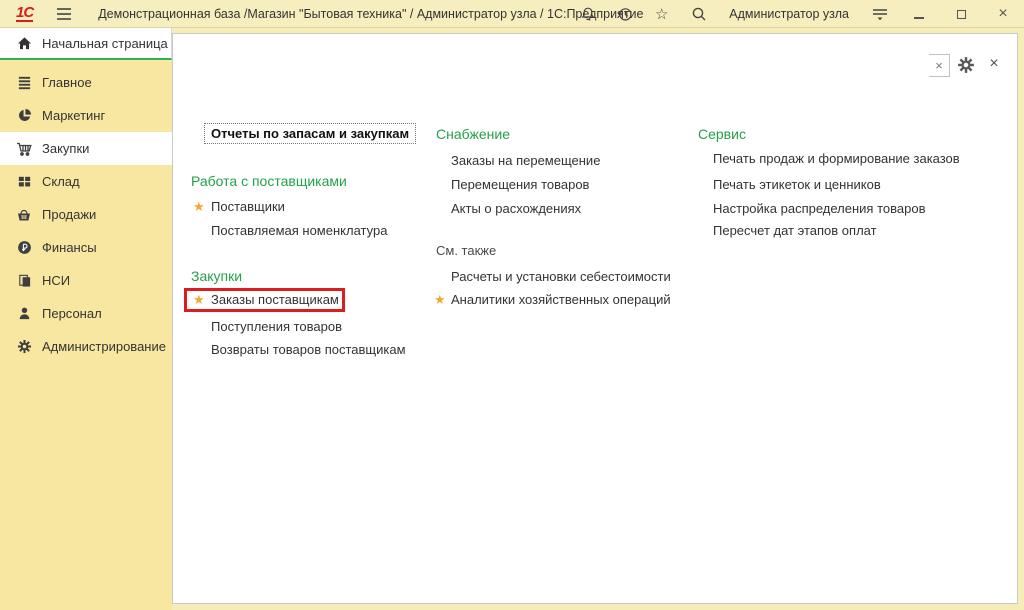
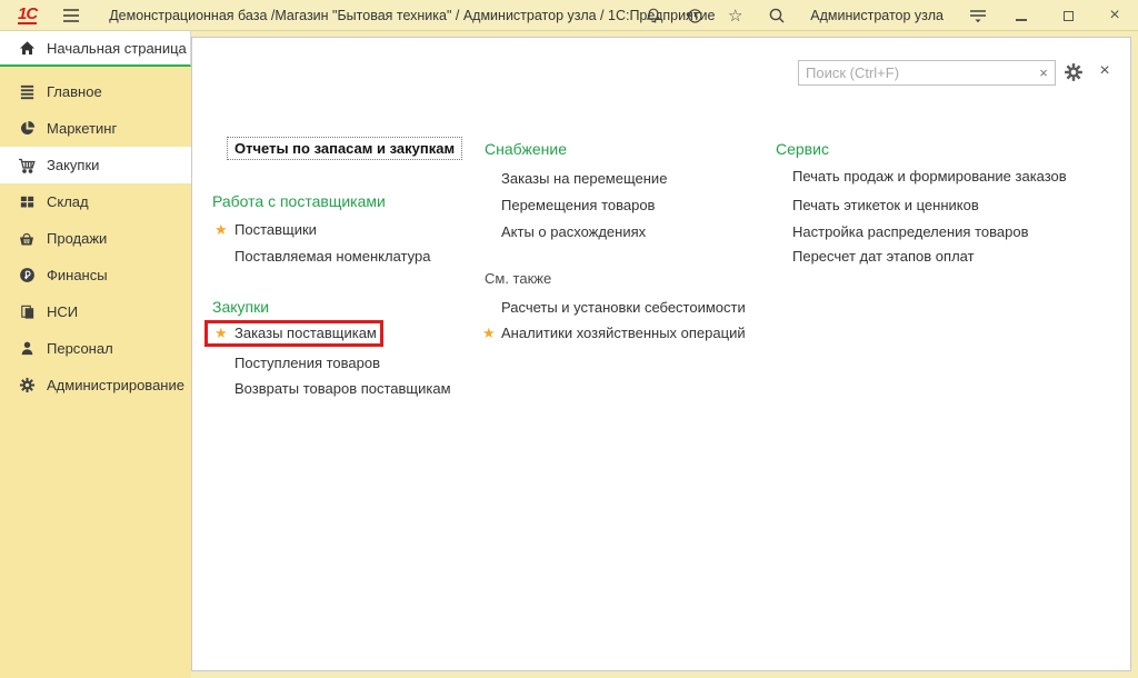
  1С
  Демонстрационная база /Магазин "Бытовая техника" / Администратор узла / 1С:Предпритие
  ☆
  Администратор узла
  ×
  Начальная страница
  Главное
  Маркетинг
  Закупки
  Склад
  Продажи
  Финансы
  НСИ
  Персонал
  Администрирование
+ Поиск (Ctrl+F)
  ×
  ×
  Отчеты по запасам и закупкам
  Работа с поставщиками
  ★
  Поставщики
  Поставляемая номенклатура
  Закупки
  ★
  Заказы поставщикам
  Поступления товаров
  Возвраты товаров поставщикам
  Снабжение
  Заказы на перемещение
  Перемещения товаров
  Акты о расхождениях
  См. также
  Расчеты и установки себестоимости
  ★
  Аналитики хозяйственных операций
  Сервис
  Печать продаж и формирование заказов
  Печать этикеток и ценников
  Настройка распределения товаров
  Пересчет дат этапов оплат
